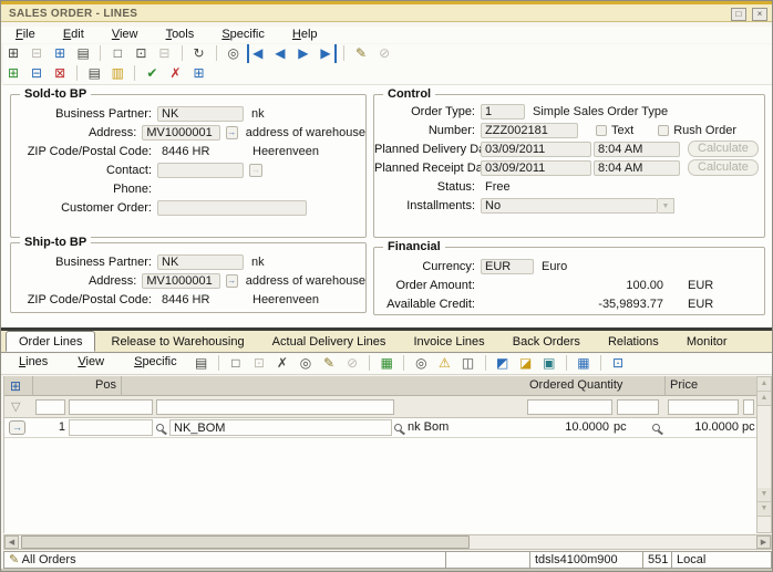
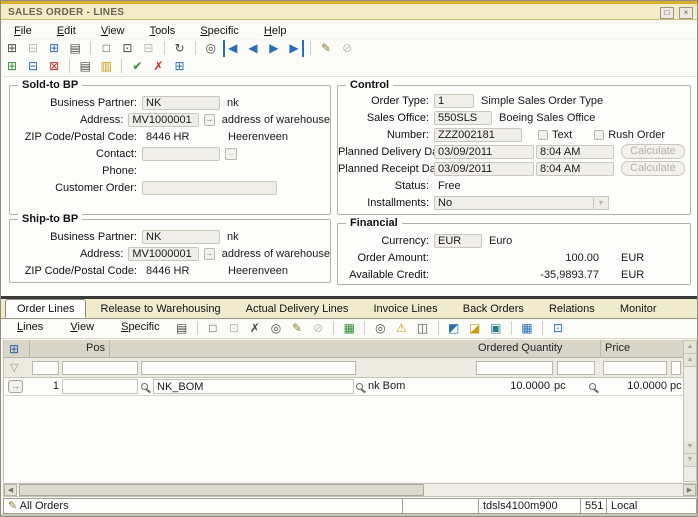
  SALES ORDER - LINES
  □ ×
  File Edit View Tools Specific Help
  ⊞ ⊟ ⊞ ▤ □ ⊡ ⊟ ↻ ◎ ◀ ◀ ▶ ▶ ✎ ⊘
  ⊞ ⊟ ⊠ ▤ ▥ ✔ ✗ ⊞
  Sold-to BP
  Business Partner:
  NK
  nk
  Address:
  MV1000001
  →
  address of warehouse
  ZIP Code/Postal Code:
  8446 HR
  Heerenveen
  Contact:
  →
  Phone:
  Customer Order:
  Control
  Order Type:
  1
  Simple Sales Order Type
+ Sales Office:
+ 550SLS
+ Boeing Sales Office
  Number:
  ZZZ002181
  Text
  Rush Order
  Planned Delivery D
  03/09/2011
  8:04 AM
  Calculate
  Planned Receipt Da
  03/09/2011
  8:04 AM
  Calculate
  Status:
  Free
  Installments:
  No
  Ship-to BP
  Business Partner:
  NK
  nk
  Address:
  MV1000001
  →
  address of warehouse
  ZIP Code/Postal Code:
  8446 HR
  Heerenveen
  Financial
  Currency:
  EUR
  Euro
  Order Amount:
  100.00
  EUR
  Available Credit:
  -35,9893.77
  EUR
  Order Lines Release to Warehousing Actual Delivery Lines Invoice Lines Back Orders Relations Monitor
  Lines View Specific ▤ □ ⊡ ✗ ◎ ✎ ⊘ ▦ ◎ ⚠ ◫ ◩ ◪ ▣ ▦ ⊡
  ⊞
  Pos
  Ordered Quantity
  Price
  ▽
  →
  1
  NK_BOM
  nk Bom
  10.0000
  pc
  10.0000
  pc
  ✎ All Orders
  tdsls4100m900
  551
  Local
